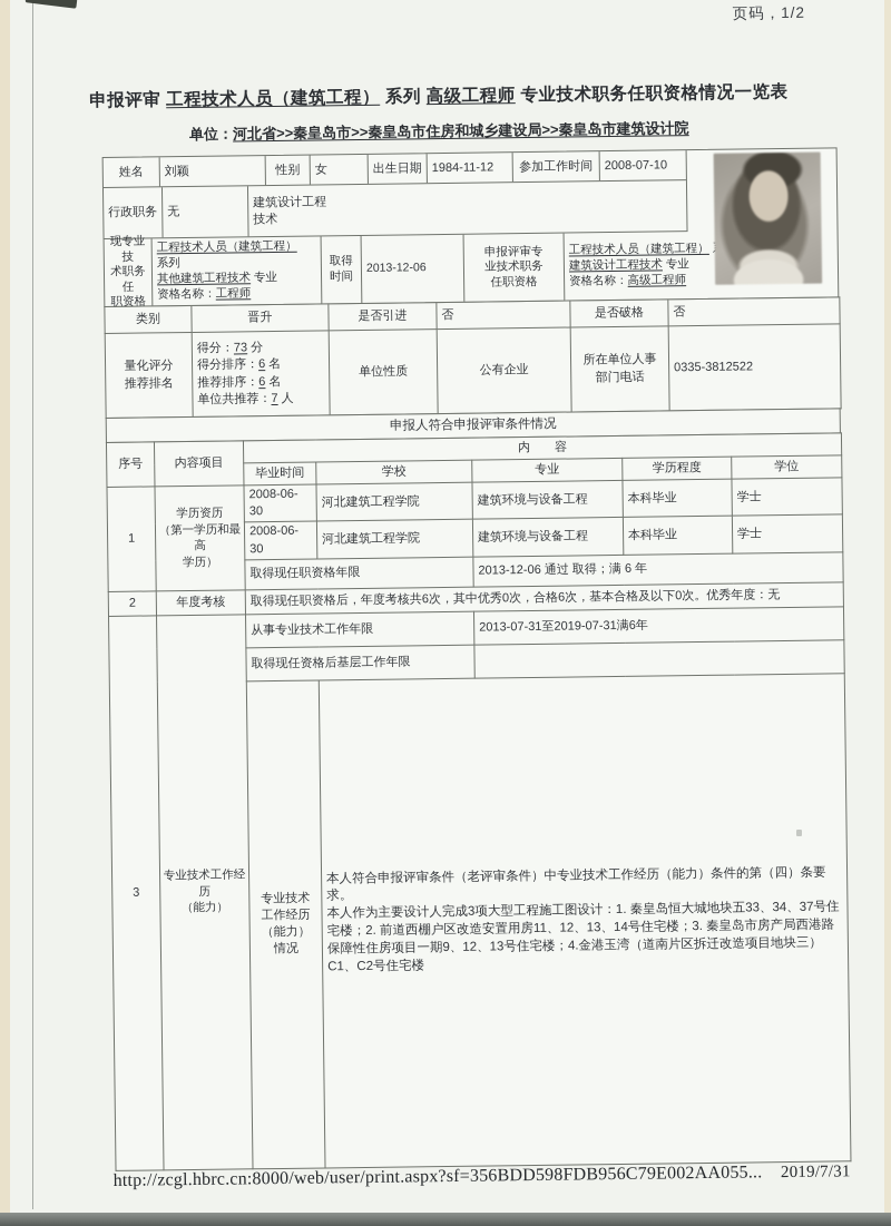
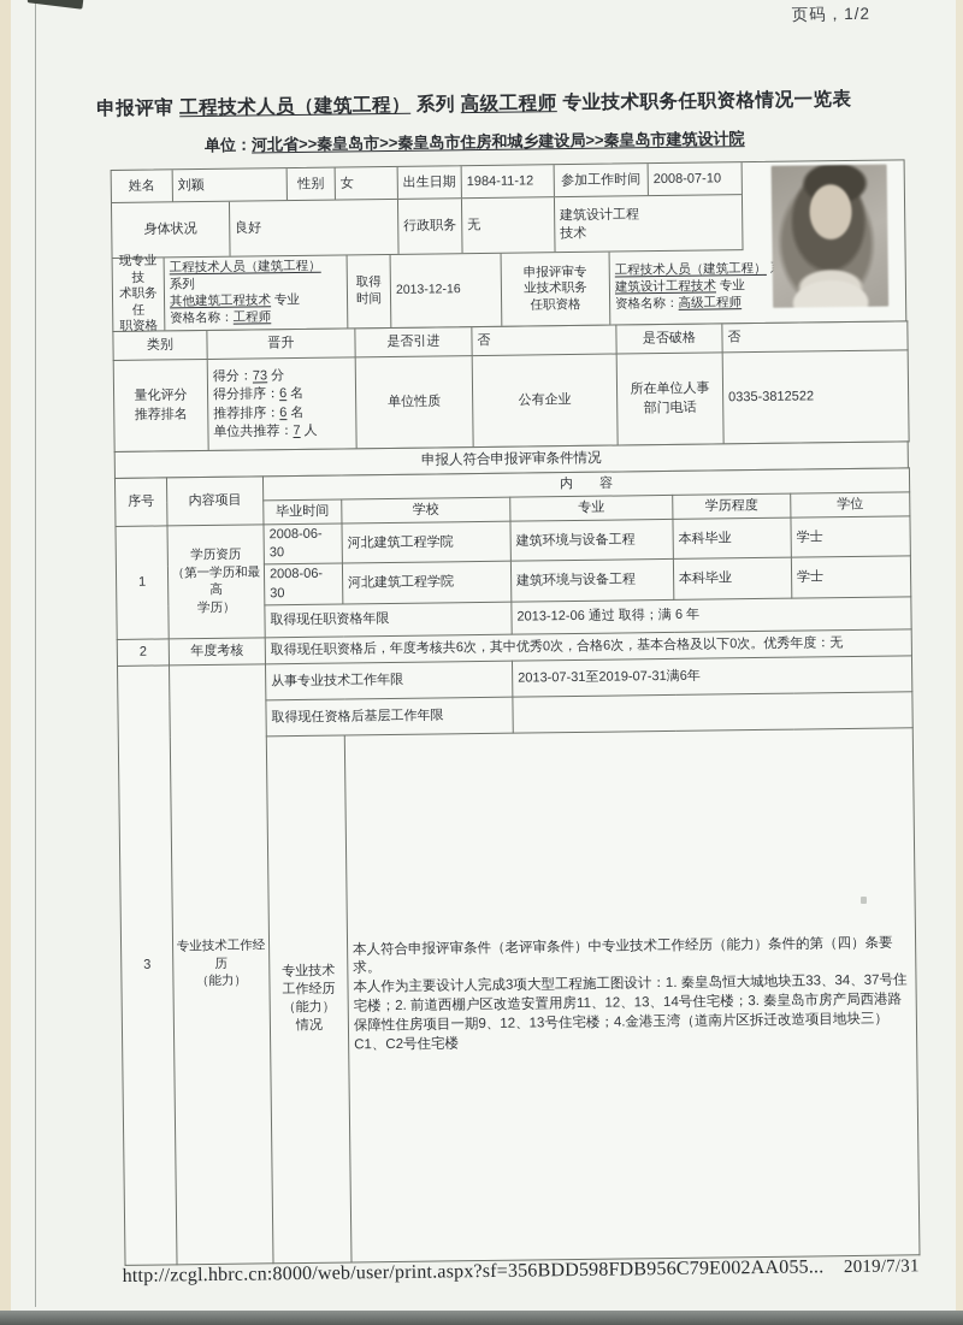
  页码，1/2
  申报评审 工程技术人员（建筑工程） 系列 高级工程师 专业技术职务任职资格情况一览表
  单位：河北省>>秦皇岛市>>秦皇岛市住房和城乡建设局>>秦皇岛市建筑设计院
  姓名
  刘颖
  性别
  女
  出生日期
  1984-11-12
  参加工作时间
  2008-07-10
+ 身体状况
+ 良好
  行政职务
  无
  建筑设计工程
  技术
  现专业技
  术职务任
  职资格
  工程技术人员（建筑工程）
  系列
  其他建筑工程技术 专业
  资格名称：工程师
  取得
  时间
- 2013-12-06
+ 2013-12-16
  申报评审专
  业技术职务
  任职资格
  工程技术人员（建筑工程）
  建筑设计工程技术 专业
  资格名称：高级工程师
  类别	晋升	是否引进	否	是否破格	否
  量化评分 推荐排名	得分：73 分 得分排序：6 名 推荐排序：6 名 单位共推荐：7 人	单位性质	公有企业	所在单位人事 部门电话	0335-3812522
  申报人符合申报评审条件情况
  序号	内容项目	内 容
  毕业时间	学校	专业	学历程度	学位
  1	学历资历 （第一学历和最高 学历）	2008-06-30	河北建筑工程学院	建筑环境与设备工程	本科毕业	学士
  2008-06-30	河北建筑工程学院	建筑环境与设备工程	本科毕业	学士
  取得现任职资格年限	2013-12-06 通过 取得；满 6 年
  2	年度考核	取得现任职资格后，年度考核共6次，其中优秀0次，合格6次，基本合格及以下0次。优秀年度：无
  3	专业技术工作经历 （能力）	从事专业技术工作年限	2013-07-31至2019-07-31满6年
  取得现任资格后基层工作年限
  专业技术 工作经历 （能力） 情况	本人符合申报评审条件（老评审条件）中专业技术工作经历（能力）条件的第（四）条要求。 本人作为主要设计人完成3项大型工程施工图设计：1. 秦皇岛恒大城地块五33、34、37号住宅楼；2. 前道西棚户区改造安置用房11、12、13、14号住宅楼；3. 秦皇岛市房产局西港路保障性住房项目一期9、12、13号住宅楼；4.金港玉湾（道南片区拆迁改造项目地块三）C1、C2号住宅楼
  http://zcgl.hbrc.cn:8000/web/user/print.aspx?sf=356BDD598FDB956C79E002AA055...
  2019/7/31
